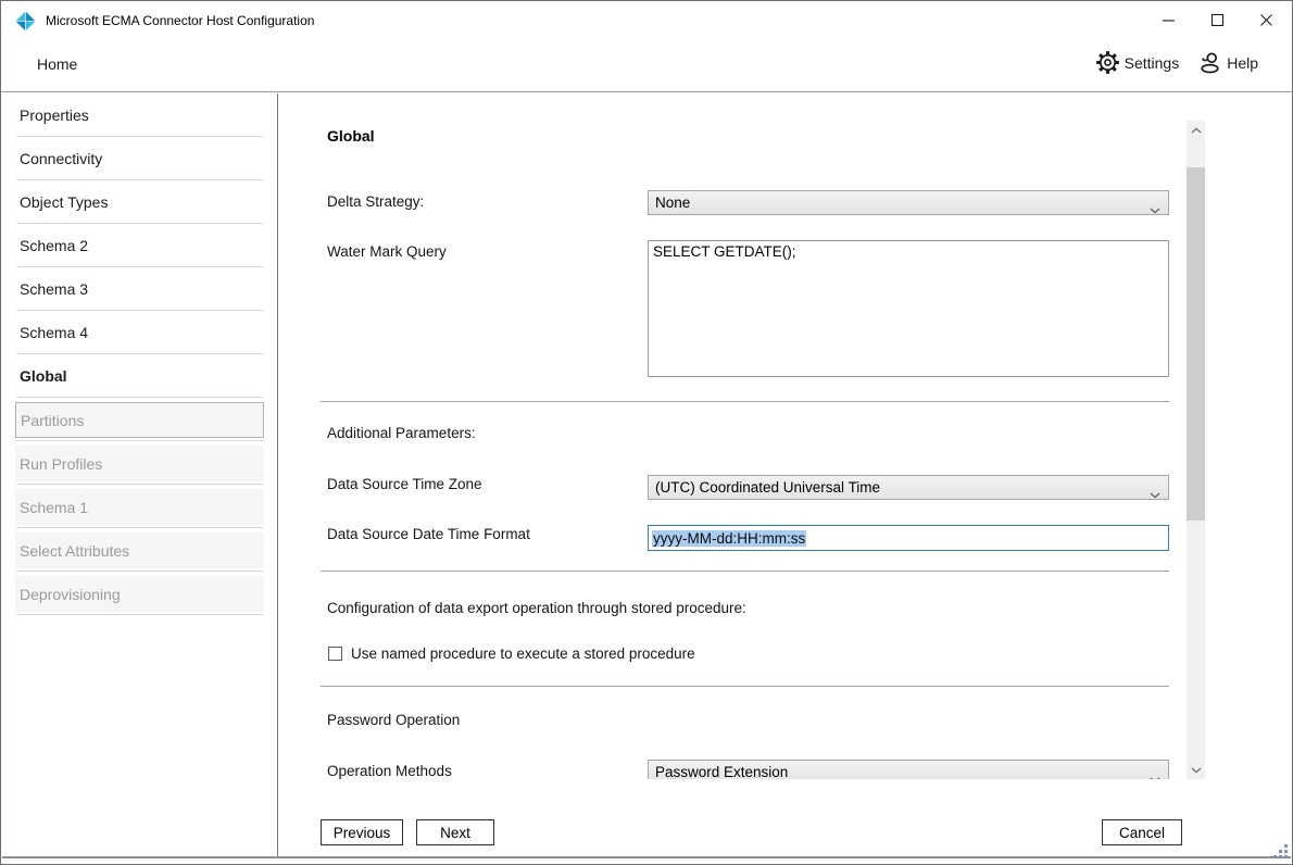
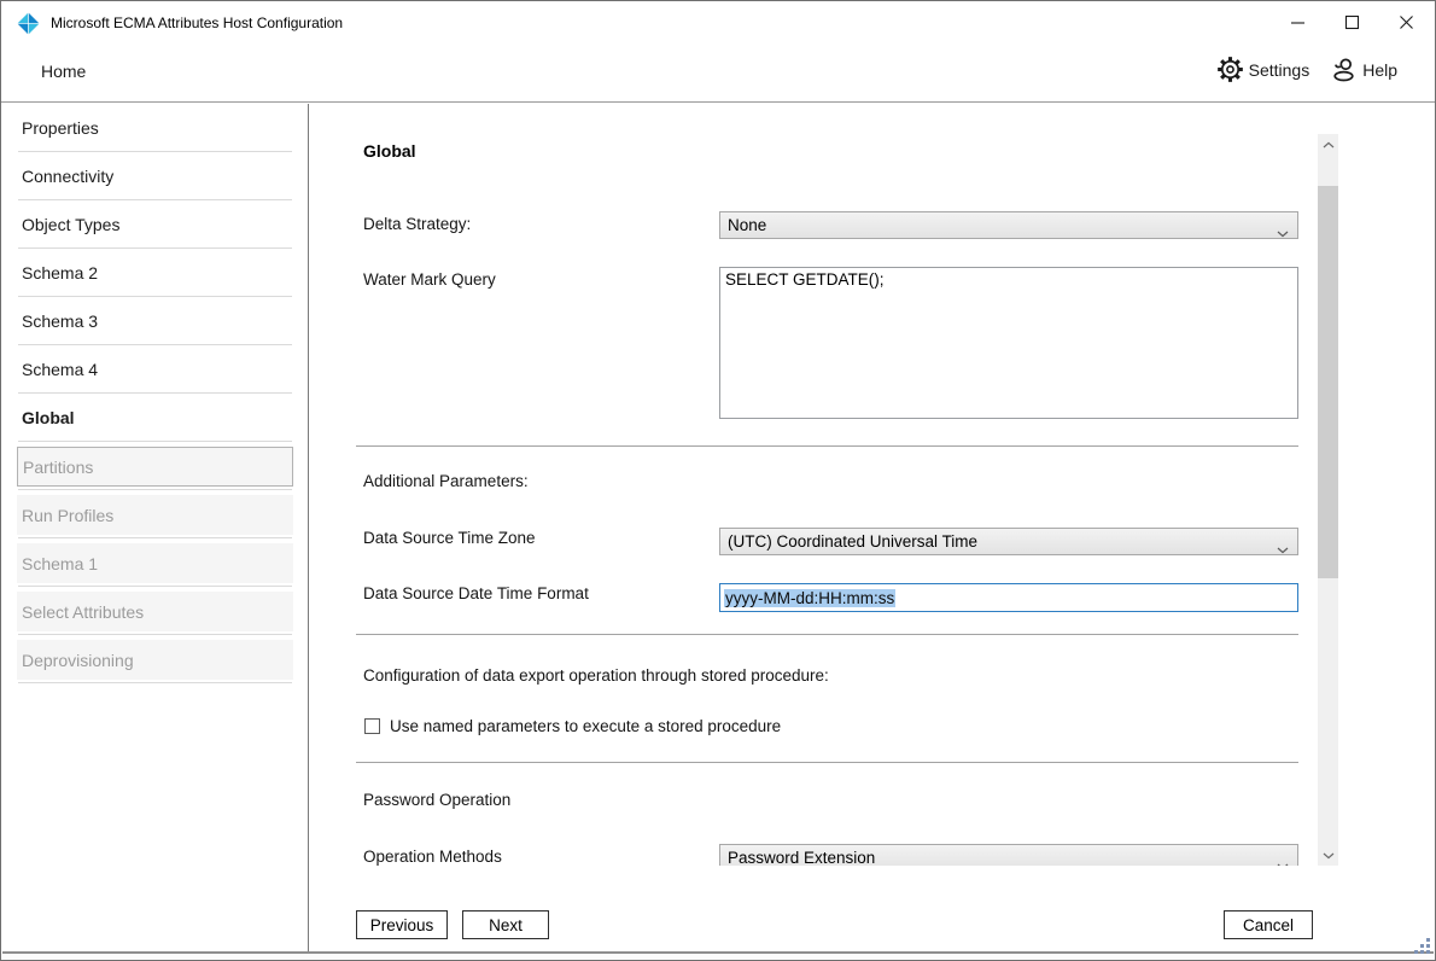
- Microsoft ECMA Connector Host Configuration
+ Microsoft ECMA Attributes Host Configuration
  Home
  Settings
  Help
  Properties
  Connectivity
  Object Types
  Schema 2
  Schema 3
  Schema 4
  Global
  Partitions
  Run Profiles
  Schema 1
  Select Attributes
  Deprovisioning
  Global
  Delta Strategy:
  None
  Water Mark Query
  SELECT GETDATE();
  Additional Parameters:
  Data Source Time Zone
  (UTC) Coordinated Universal Time
  Data Source Date Time Format
  yyyy-MM-dd:HH:mm:ss
  Configuration of data export operation through stored procedure:
- Use named procedure to execute a stored procedure
+ Use named parameters to execute a stored procedure
  Password Operation
  Operation Methods
  Password Extension
  Previous
  Next
  Cancel
